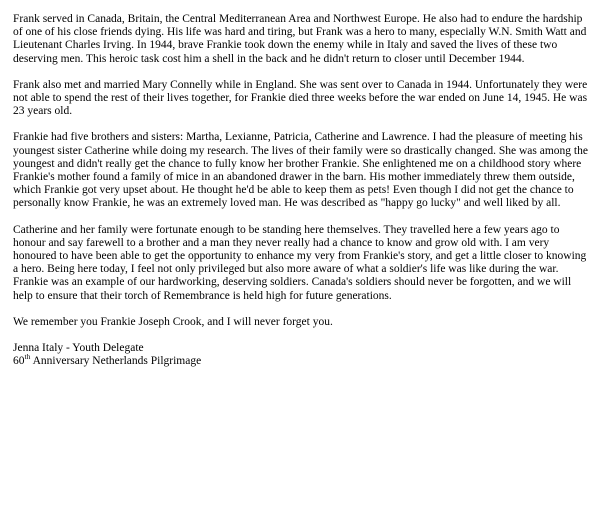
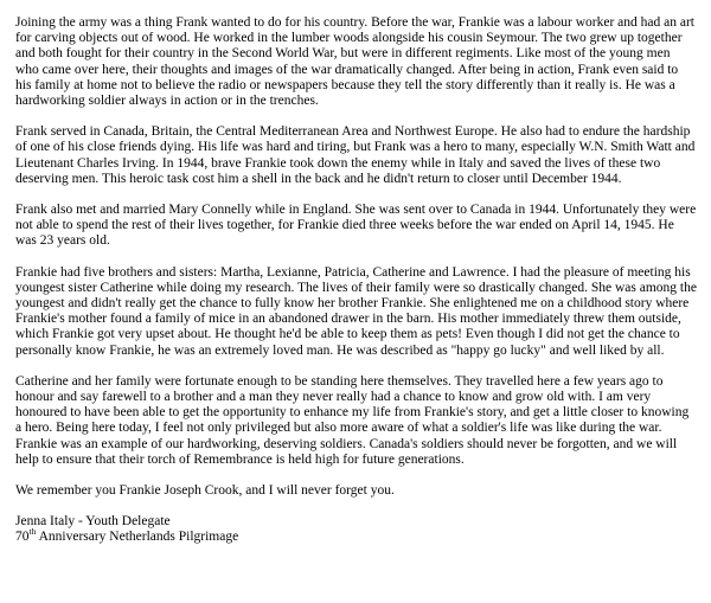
+ Joining the army was a thing Frank wanted to do for his country. Before the war, Frankie was a labour worker and had an art for carving objects out of wood. He worked in the lumber woods alongside his cousin Seymour. The two grew up together and both fought for their country in the Second World War, but were in different regiments. Like most of the young men who came over here, their thoughts and images of the war dramatically changed. After being in action, Frank even said to his family at home not to believe the radio or newspapers because they tell the story differently than it really is. He was a hardworking soldier always in action or in the trenches.
  Frank served in Canada, Britain, the Central Mediterranean Area and Northwest Europe. He also had to endure the hardship of one of his close friends dying. His life was hard and tiring, but Frank was a hero to many, especially W.N. Smith Watt and Lieutenant Charles Irving. In 1944, brave Frankie took down the enemy while in Italy and saved the lives of these two deserving men. This heroic task cost him a shell in the back and he didn't return to closer until December 1944.
- Frank also met and married Mary Connelly while in England. She was sent over to Canada in 1944. Unfortunately they were not able to spend the rest of their lives together, for Frankie died three weeks before the war ended on June 14, 1945. He was 23 years old.
+ Frank also met and married Mary Connelly while in England. She was sent over to Canada in 1944. Unfortunately they were not able to spend the rest of their lives together, for Frankie died three weeks before the war ended on April 14, 1945. He was 23 years old.
  Frankie had five brothers and sisters: Martha, Lexianne, Patricia, Catherine and Lawrence. I had the pleasure of meeting his youngest sister Catherine while doing my research. The lives of their family were so drastically changed. She was among the youngest and didn't really get the chance to fully know her brother Frankie. She enlightened me on a childhood story where Frankie's mother found a family of mice in an abandoned drawer in the barn. His mother immediately threw them outside, which Frankie got very upset about. He thought he'd be able to keep them as pets! Even though I did not get the chance to personally know Frankie, he was an extremely loved man. He was described as "happy go lucky" and well liked by all.
- Catherine and her family were fortunate enough to be standing here themselves. They travelled here a few years ago to honour and say farewell to a brother and a man they never really had a chance to know and grow old with. I am very honoured to have been able to get the opportunity to enhance my very from Frankie's story, and get a little closer to knowing a hero. Being here today, I feel not only privileged but also more aware of what a soldier's life was like during the war. Frankie was an example of our hardworking, deserving soldiers. Canada's soldiers should never be forgotten, and we will help to ensure that their torch of Remembrance is held high for future generations.
+ Catherine and her family were fortunate enough to be standing here themselves. They travelled here a few years ago to honour and say farewell to a brother and a man they never really had a chance to know and grow old with. I am very honoured to have been able to get the opportunity to enhance my life from Frankie's story, and get a little closer to knowing a hero. Being here today, I feel not only privileged but also more aware of what a soldier's life was like during the war. Frankie was an example of our hardworking, deserving soldiers. Canada's soldiers should never be forgotten, and we will help to ensure that their torch of Remembrance is held high for future generations.
  We remember you Frankie Joseph Crook, and I will never forget you.
  Jenna Italy - Youth Delegate
- 60th Anniversary Netherlands Pilgrimage
+ 70th Anniversary Netherlands Pilgrimage
